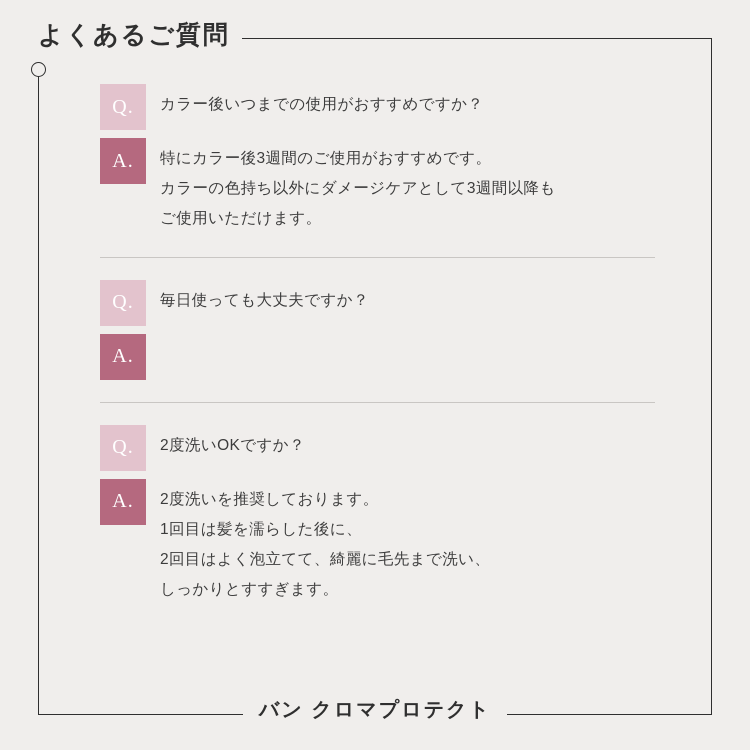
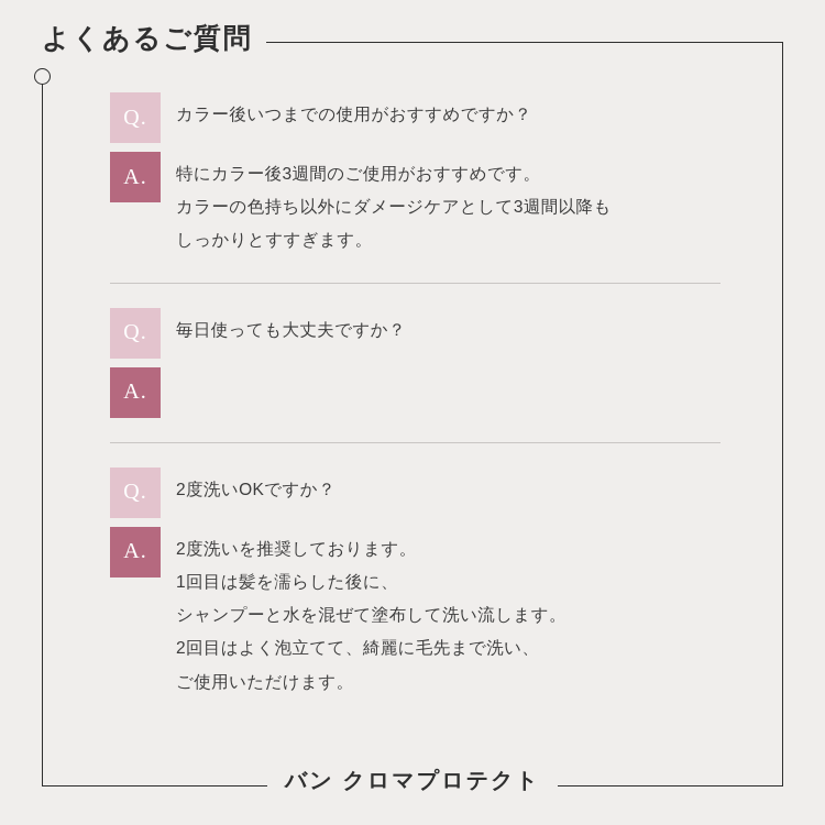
  よくあるご質問
  Q.
  カラー後いつまでの使用がおすすめですか？
  A.
  特にカラー後3週間のご使用がおすすめです。
  カラーの色持ち以外にダメージケアとして3週間以降も
- ご使用いただけます。
+ しっかりとすすぎます。
  Q.
  毎日使っても大丈夫ですか？
  A.
  Q.
  2度洗いOKですか？
  A.
  2度洗いを推奨しております。
  1回目は髪を濡らした後に、
+ シャンプーと水を混ぜて塗布して洗い流します。
  2回目はよく泡立てて、綺麗に毛先まで洗い、
- しっかりとすすぎます。
+ ご使用いただけます。
  バン クロマプロテクト
